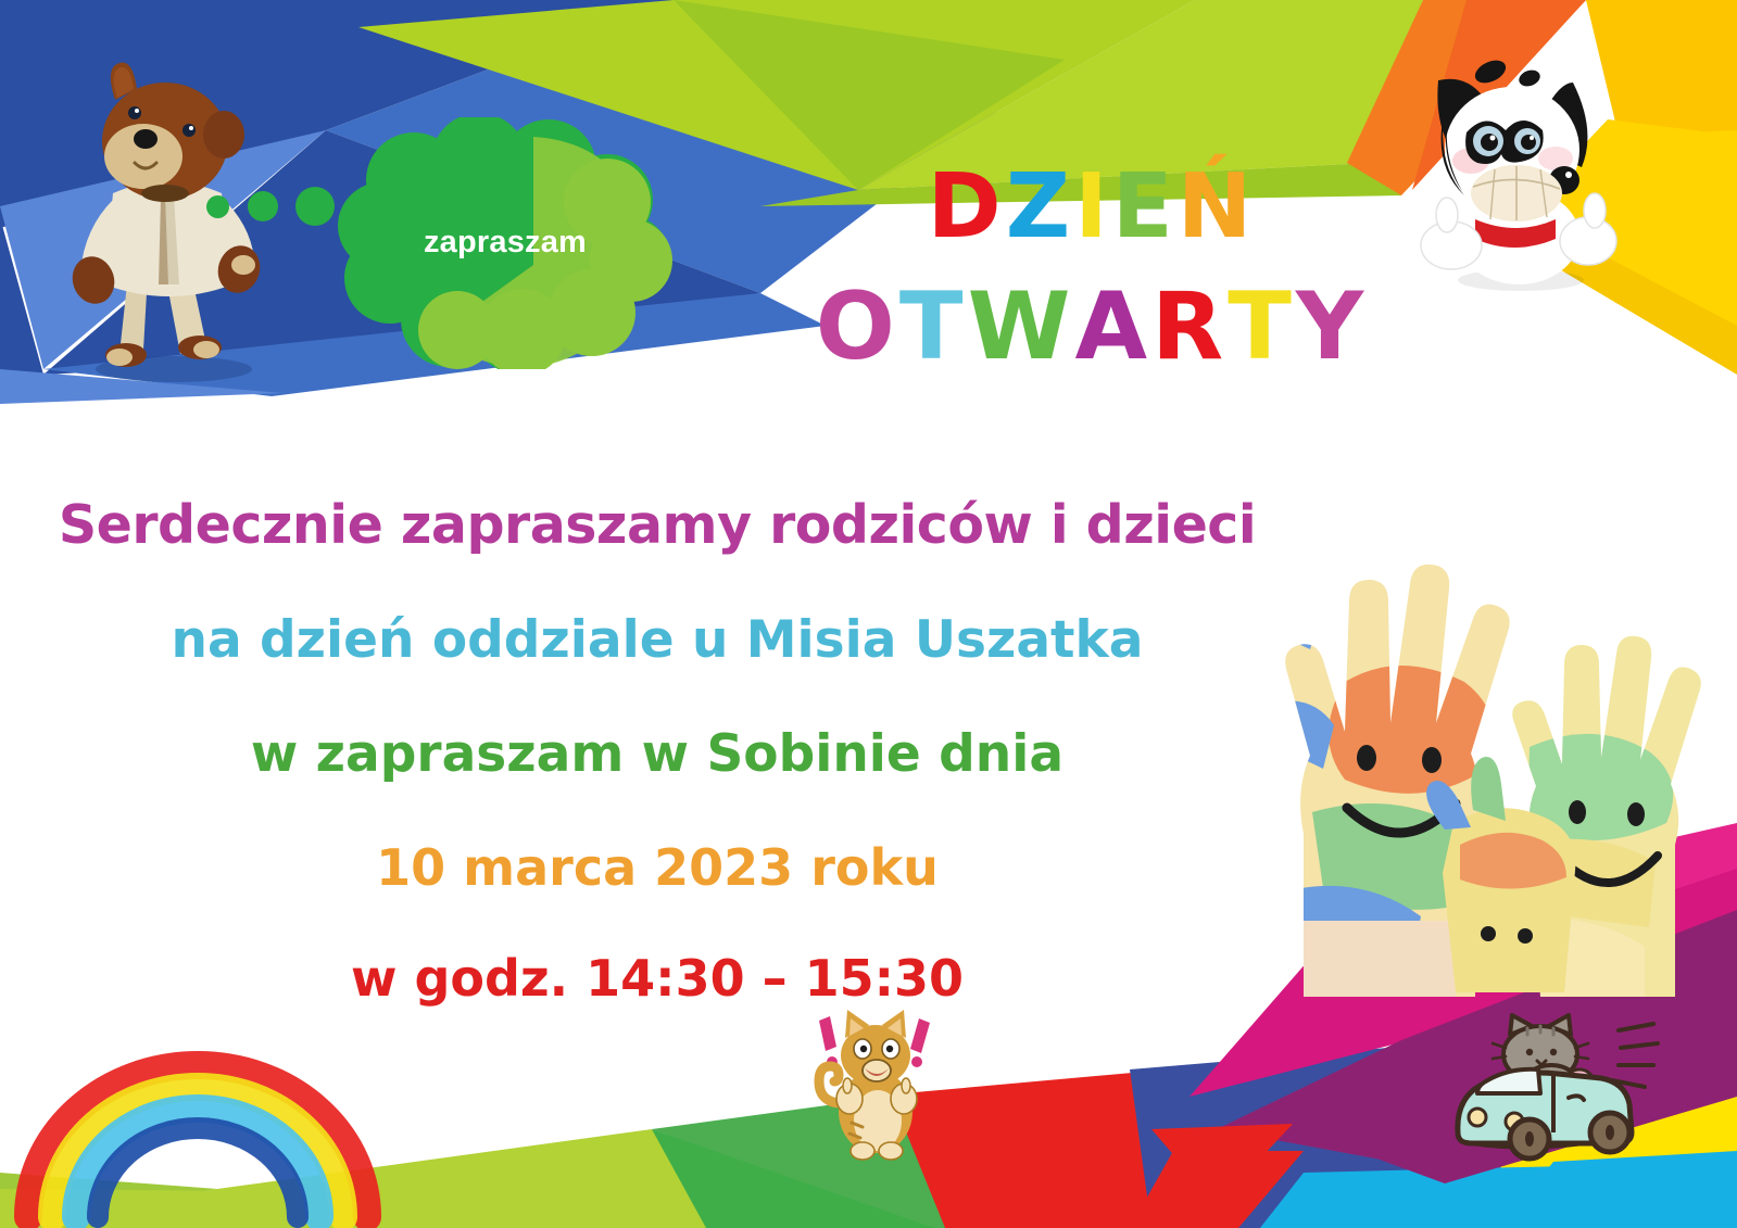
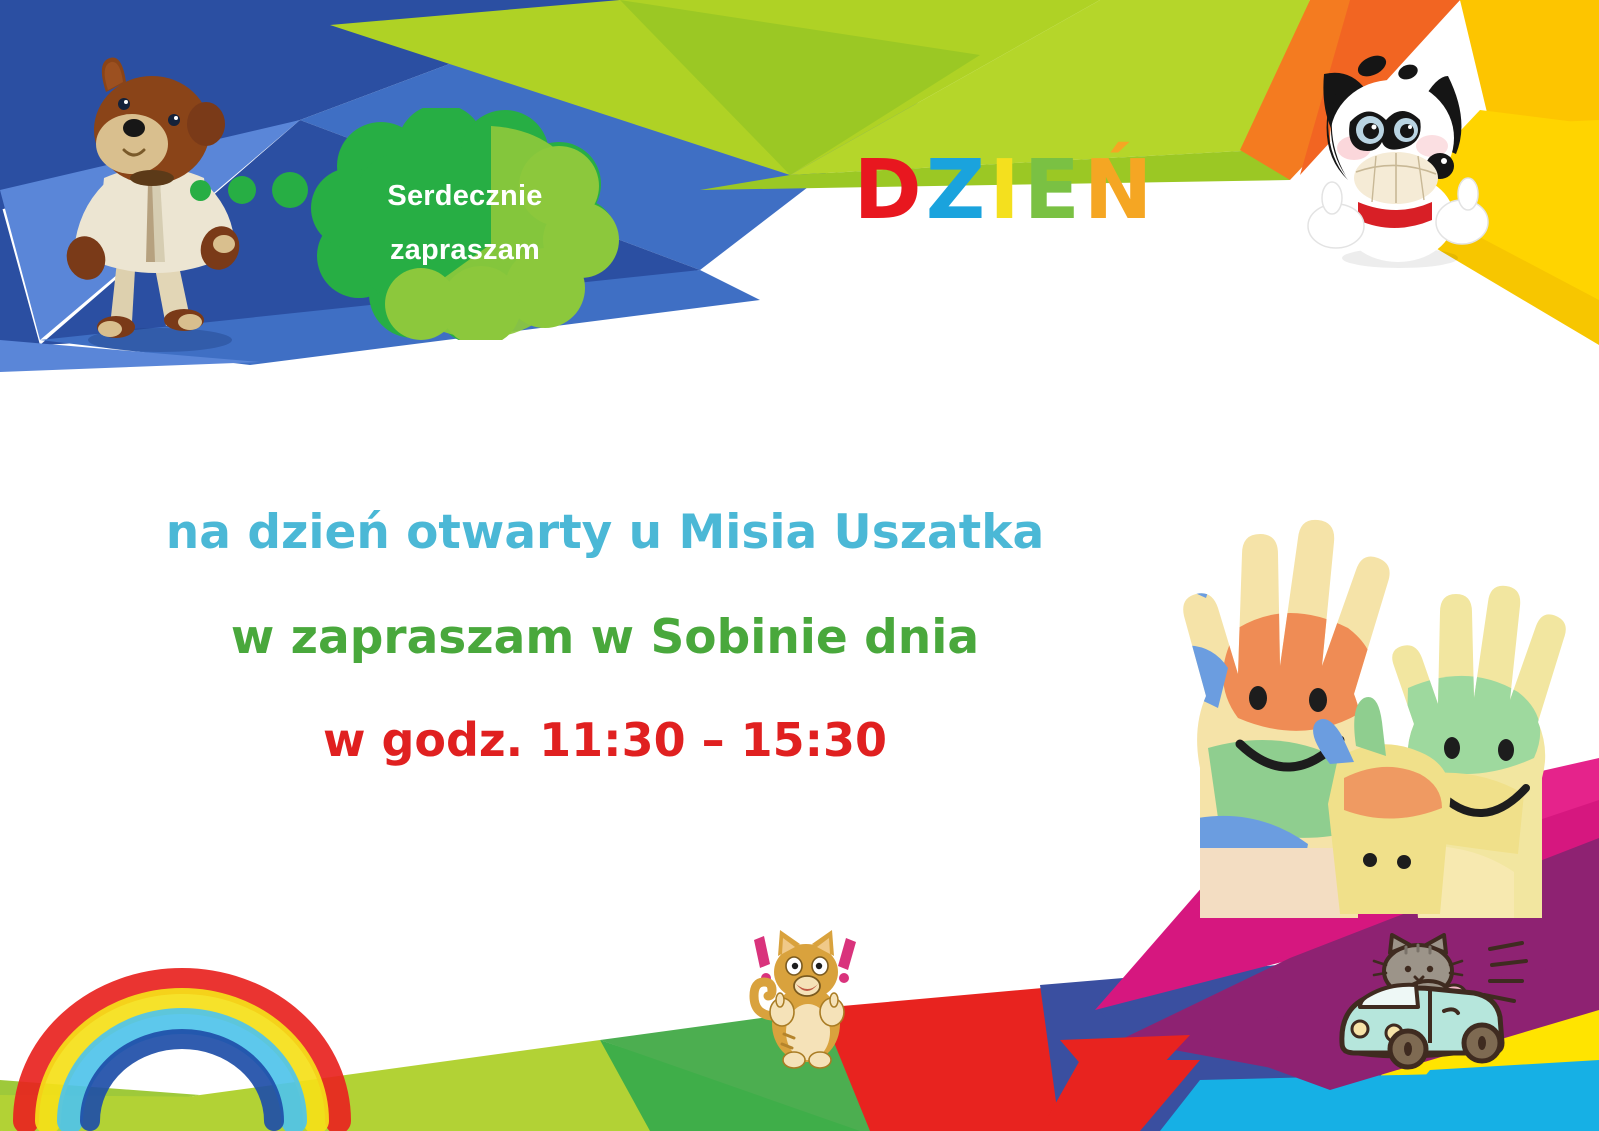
+ Serdecznie
  zapraszam
  DZIEŃ
- OTWARTY
- Serdecznie zapraszamy rodziców i dzieci
- na dzień oddziale u Misia Uszatka
+ na dzień otwarty u Misia Uszatka
  w zapraszam w Sobinie dnia
- 10 marca 2023 roku
- w godz. 14:30 – 15:30
+ w godz. 11:30 – 15:30
